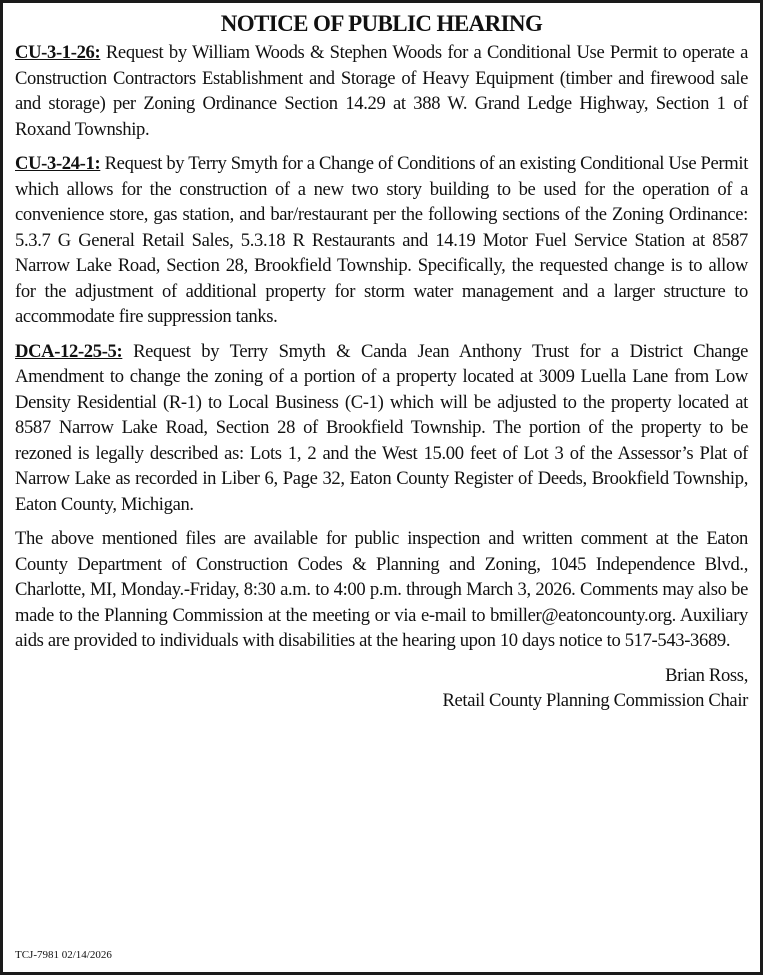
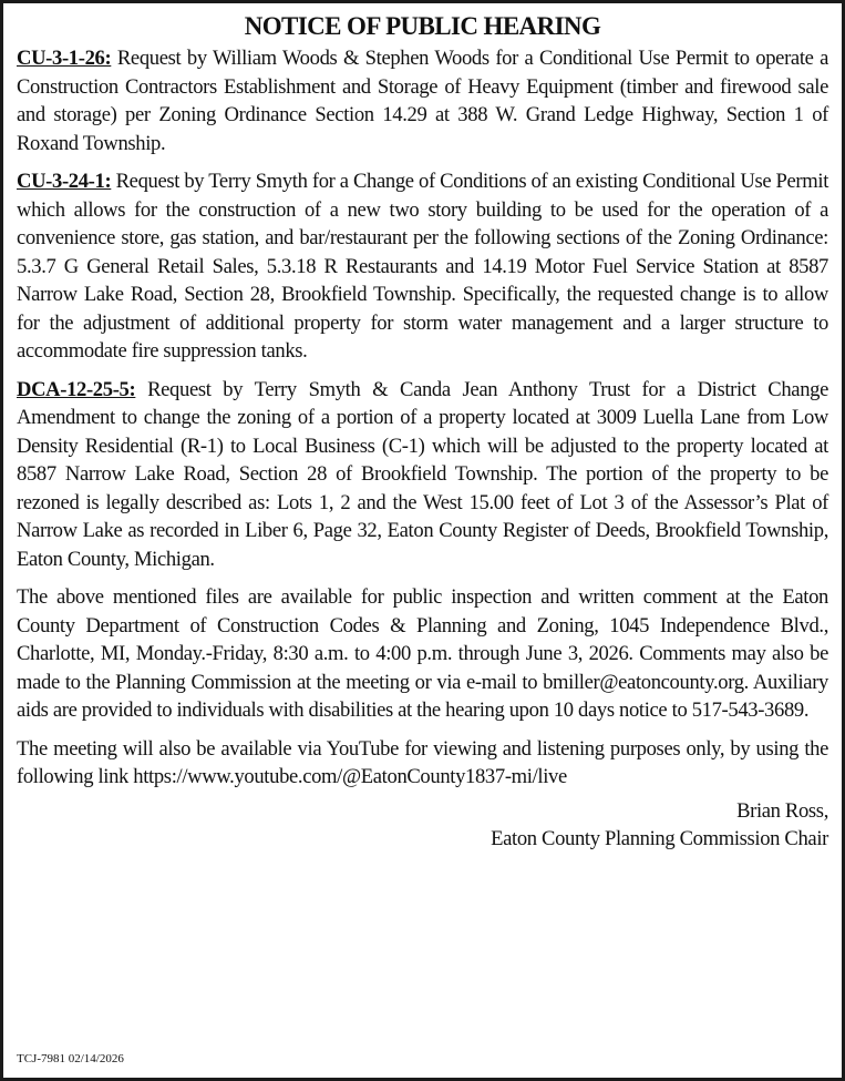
  NOTICE OF PUBLIC HEARING
  CU-3-1-26: Request by William Woods & Stephen Woods for a Conditional Use Permit to operate a Construction Contractors Establishment and Storage of Heavy Equipment (timber and firewood sale and storage) per Zoning Ordinance Section 14.29 at 388 W. Grand Ledge Highway, Section 1 of Roxand Township.
  CU-3-24-1: Request by Terry Smyth for a Change of Conditions of an existing Condi­tional Use Permit which allows for the construction of a new two story building to be used for the operation of a convenience store, gas station, and bar/restaurant per the following sections of the Zoning Ordinance: 5.3.7 G General Retail Sales, 5.3.18 R Restaurants and 14.19 Motor Fuel Service Station at 8587 Narrow Lake Road, Section 28, Brookfield Township. Specifically, the requested change is to allow for the adjustment of additional property for storm water management and a larger structure to accommodate fire sup­pression tanks.
  DCA-12-25-5: Request by Terry Smyth & Canda Jean Anthony Trust for a District Change Amendment to change the zoning of a portion of a property located at 3009 Luella Lane from Low Density Residential (R-1) to Local Business (C-1) which will be adjusted to the property located at 8587 Narrow Lake Road, Section 28 of Brookfield Township. The portion of the property to be rezoned is legally described as: Lots 1, 2 and the West 15.00 feet of Lot 3 of the Assessor’s Plat of Narrow Lake as recorded in Liber 6, Page 32, Eaton County Register of Deeds, Brookfield Township, Eaton County, Michigan.
- The above mentioned files are available for public inspection and written comment at the Eaton County Department of Construction Codes & Planning and Zoning, 1045 In­dependence Blvd., Charlotte, MI, Monday.-Friday, 8:30 a.m. to 4:00 p.m. through March 3, 2026. Comments may also be made to the Planning Commission at the meeting or via e-mail to bmiller@eatoncounty.org. Auxiliary aids are provided to individuals with dis­abilities at the hearing upon 10 days notice to 517-543-3689.
+ The above mentioned files are available for public inspection and written comment at the Eaton County Department of Construction Codes & Planning and Zoning, 1045 In­dependence Blvd., Charlotte, MI, Monday.-Friday, 8:30 a.m. to 4:00 p.m. through June 3, 2026. Comments may also be made to the Planning Commission at the meeting or via e-mail to bmiller@eatoncounty.org. Auxiliary aids are provided to individuals with dis­abilities at the hearing upon 10 days notice to 517-543-3689.
+ The meeting will also be available via YouTube for viewing and listening purposes only, by using the following link https://www.youtube.com/@EatonCounty1837-mi/live
  Brian Ross,
- Retail County Planning Commission Chair
+ Eaton County Planning Commission Chair
  TCJ-7981 02/14/2026
